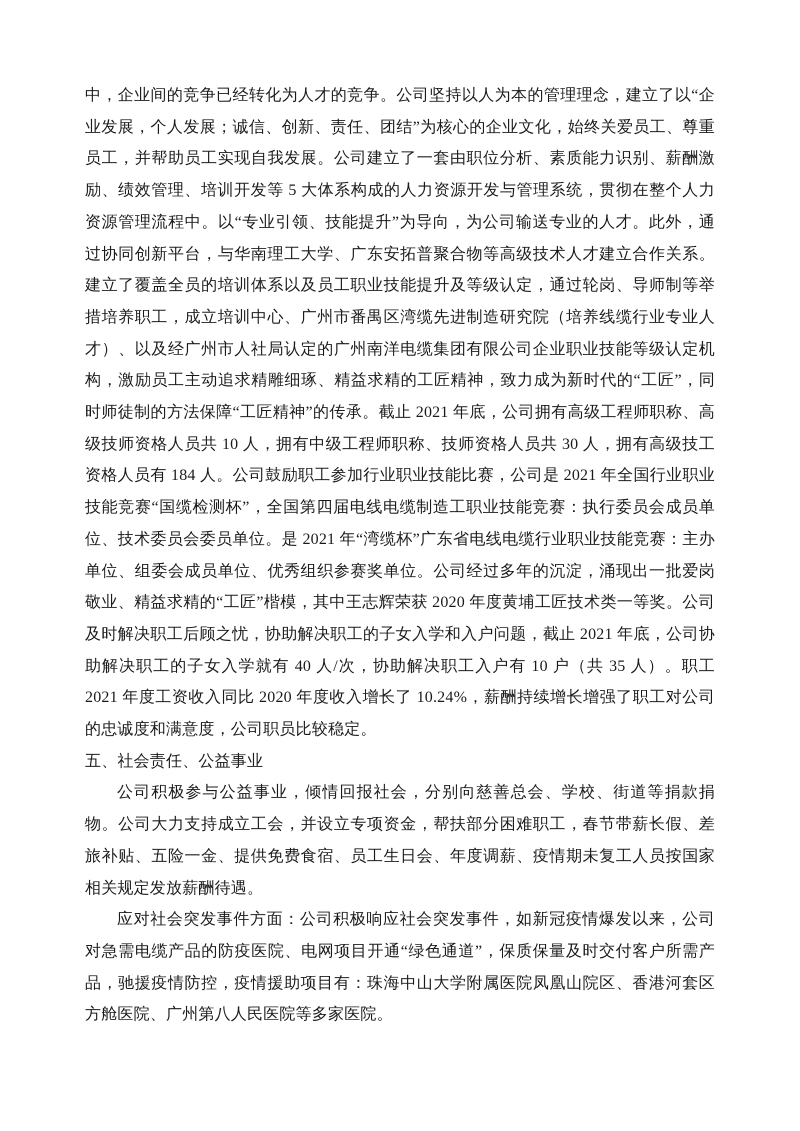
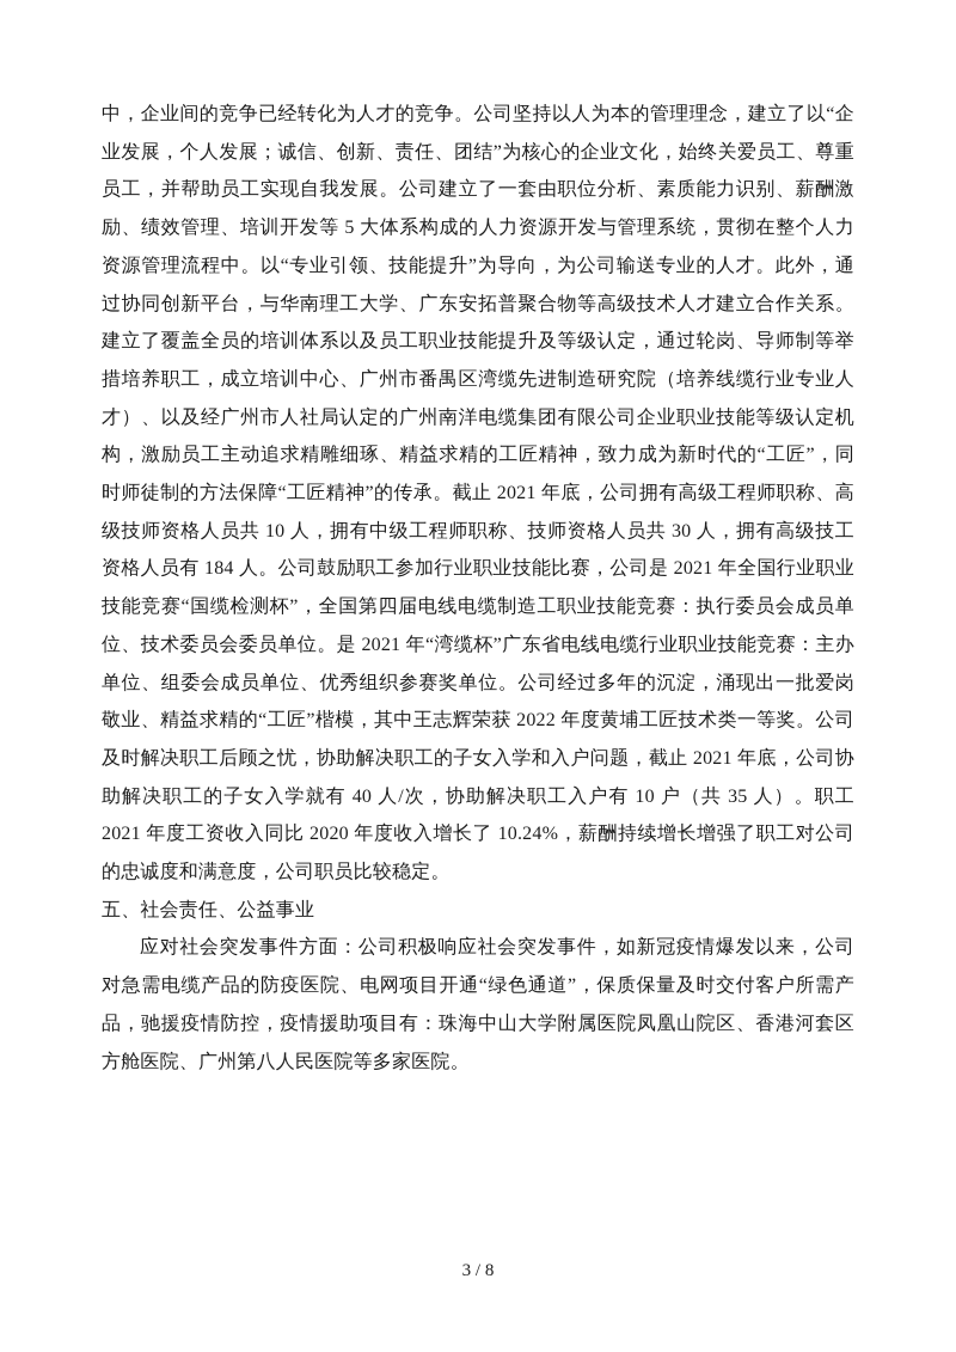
- 中，企业间的竞争已经转化为人才的竞争。公司坚持以人为本的管理理念，建立了以“企业发展，个人发展；诚信、创新、责任、团结”为核心的企业文化，始终关爱员工、尊重员工，并帮助员工实现自我发展。公司建立了一套由职位分析、素质能力识别、薪酬激励、绩效管理、培训开发等 5 大体系构成的人力资源开发与管理系统，贯彻在整个人力资源管理流程中。以“专业引领、技能提升”为导向，为公司输送专业的人才。此外，通过协同创新平台，与华南理工大学、广东安拓普聚合物等高级技术人才建立合作关系。建立了覆盖全员的培训体系以及员工职业技能提升及等级认定，通过轮岗、导师制等举措培养职工，成立培训中心、广州市番禺区湾缆先进制造研究院（培养线缆行业专业人才）、以及经广州市人社局认定的广州南洋电缆集团有限公司企业职业技能等级认定机构，激励员工主动追求精雕细琢、精益求精的工匠精神，致力成为新时代的“工匠”，同时师徒制的方法保障“工匠精神”的传承。截止 2021 年底，公司拥有高级工程师职称、高级技师资格人员共 10 人，拥有中级工程师职称、技师资格人员共 30 人，拥有高级技工资格人员有 184 人。公司鼓励职工参加行业职业技能比赛，公司是 2021 年全国行业职业技能竞赛“国缆检测杯”，全国第四届电线电缆制造工职业技能竞赛：执行委员会成员单位、技术委员会委员单位。是 2021 年“湾缆杯”广东省电线电缆行业职业技能竞赛：主办单位、组委会成员单位、优秀组织参赛奖单位。公司经过多年的沉淀，涌现出一批爱岗敬业、精益求精的“工匠”楷模，其中王志辉荣获 2020 年度黄埔工匠技术类一等奖。公司及时解决职工后顾之忧，协助解决职工的子女入学和入户问题，截止 2021 年底，公司协助解决职工的子女入学就有 40 人/次，协助解决职工入户有 10 户（共 35 人）。职工 2021 年度工资收入同比 2020 年度收入增长了 10.24%，薪酬持续增长增强了职工对公司的忠诚度和满意度，公司职员比较稳定。
+ 中，企业间的竞争已经转化为人才的竞争。公司坚持以人为本的管理理念，建立了以“企业发展，个人发展；诚信、创新、责任、团结”为核心的企业文化，始终关爱员工、尊重员工，并帮助员工实现自我发展。公司建立了一套由职位分析、素质能力识别、薪酬激励、绩效管理、培训开发等 5 大体系构成的人力资源开发与管理系统，贯彻在整个人力资源管理流程中。以“专业引领、技能提升”为导向，为公司输送专业的人才。此外，通过协同创新平台，与华南理工大学、广东安拓普聚合物等高级技术人才建立合作关系。建立了覆盖全员的培训体系以及员工职业技能提升及等级认定，通过轮岗、导师制等举措培养职工，成立培训中心、广州市番禺区湾缆先进制造研究院（培养线缆行业专业人才）、以及经广州市人社局认定的广州南洋电缆集团有限公司企业职业技能等级认定机构，激励员工主动追求精雕细琢、精益求精的工匠精神，致力成为新时代的“工匠”，同时师徒制的方法保障“工匠精神”的传承。截止 2021 年底，公司拥有高级工程师职称、高级技师资格人员共 10 人，拥有中级工程师职称、技师资格人员共 30 人，拥有高级技工资格人员有 184 人。公司鼓励职工参加行业职业技能比赛，公司是 2021 年全国行业职业技能竞赛“国缆检测杯”，全国第四届电线电缆制造工职业技能竞赛：执行委员会成员单位、技术委员会委员单位。是 2021 年“湾缆杯”广东省电线电缆行业职业技能竞赛：主办单位、组委会成员单位、优秀组织参赛奖单位。公司经过多年的沉淀，涌现出一批爱岗敬业、精益求精的“工匠”楷模，其中王志辉荣获 2022 年度黄埔工匠技术类一等奖。公司及时解决职工后顾之忧，协助解决职工的子女入学和入户问题，截止 2021 年底，公司协助解决职工的子女入学就有 40 人/次，协助解决职工入户有 10 户（共 35 人）。职工 2021 年度工资收入同比 2020 年度收入增长了 10.24%，薪酬持续增长增强了职工对公司的忠诚度和满意度，公司职员比较稳定。
  五、社会责任、公益事业
- 公司积极参与公益事业，倾情回报社会，分别向慈善总会、学校、街道等捐款捐物。公司大力支持成立工会，并设立专项资金，帮扶部分困难职工，春节带薪长假、差旅补贴、五险一金、提供免费食宿、员工生日会、年度调薪、疫情期未复工人员按国家相关规定发放薪酬待遇。
  应对社会突发事件方面：公司积极响应社会突发事件，如新冠疫情爆发以来，公司对急需电缆产品的防疫医院、电网项目开通“绿色通道”，保质保量及时交付客户所需产品，驰援疫情防控，疫情援助项目有：珠海中山大学附属医院凤凰山院区、香港河套区方舱医院、广州第八人民医院等多家医院。
+ 3 / 8
